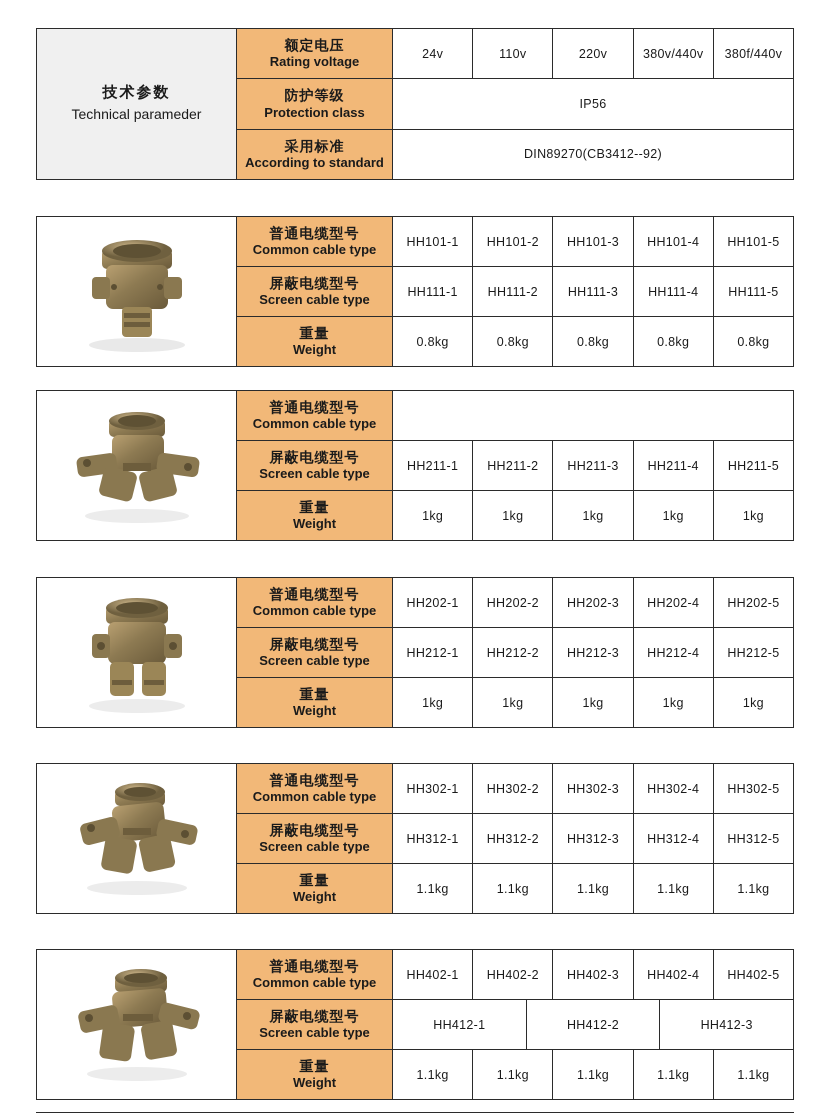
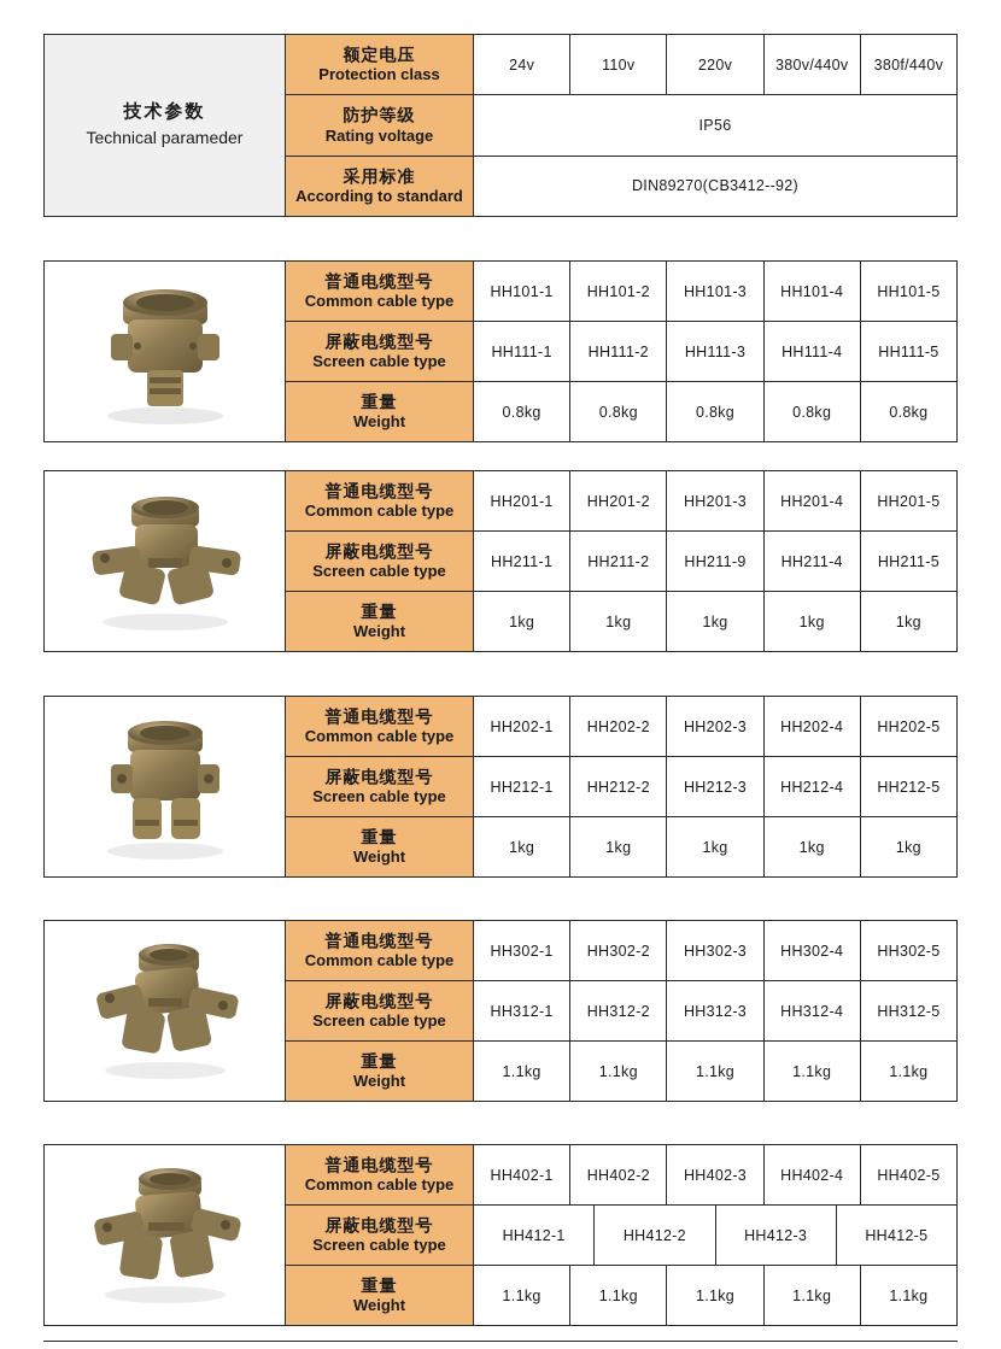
  技术参数
  Technical parameder
  额定电压
- Rating voltage
+ Protection class
  24v
  110v
  220v
  380v/440v
  380f/440v
  防护等级
- Protection class
+ Rating voltage
  IP56
  采用标准
  According to standard
  DIN89270(CB3412--92)
  普通电缆型号
  Common cable type
  HH101-1
  HH101-2
  HH101-3
  HH101-4
  HH101-5
  屏蔽电缆型号
  Screen cable type
  HH111-1
  HH111-2
  HH111-3
  HH111-4
  HH111-5
  重量
  Weight
  0.8kg
  0.8kg
  0.8kg
  0.8kg
  0.8kg
  普通电缆型号
  Common cable type
+ HH201-1
+ HH201-2
+ HH201-3
+ HH201-4
+ HH201-5
  屏蔽电缆型号
  Screen cable type
  HH211-1
  HH211-2
- HH211-3
+ HH211-9
  HH211-4
  HH211-5
  重量
  Weight
  1kg
  1kg
  1kg
  1kg
  1kg
  普通电缆型号
  Common cable type
  HH202-1
  HH202-2
  HH202-3
  HH202-4
  HH202-5
  屏蔽电缆型号
  Screen cable type
  HH212-1
  HH212-2
  HH212-3
  HH212-4
  HH212-5
  重量
  Weight
  1kg
  1kg
  1kg
  1kg
  1kg
  普通电缆型号
  Common cable type
  HH302-1
  HH302-2
  HH302-3
  HH302-4
  HH302-5
  屏蔽电缆型号
  Screen cable type
  HH312-1
  HH312-2
  HH312-3
  HH312-4
  HH312-5
  重量
  Weight
  1.1kg
  1.1kg
  1.1kg
  1.1kg
  1.1kg
  普通电缆型号
  Common cable type
  HH402-1
  HH402-2
  HH402-3
  HH402-4
  HH402-5
  屏蔽电缆型号
  Screen cable type
  HH412-1
  HH412-2
  HH412-3
+ HH412-5
  重量
  Weight
  1.1kg
  1.1kg
  1.1kg
  1.1kg
  1.1kg
